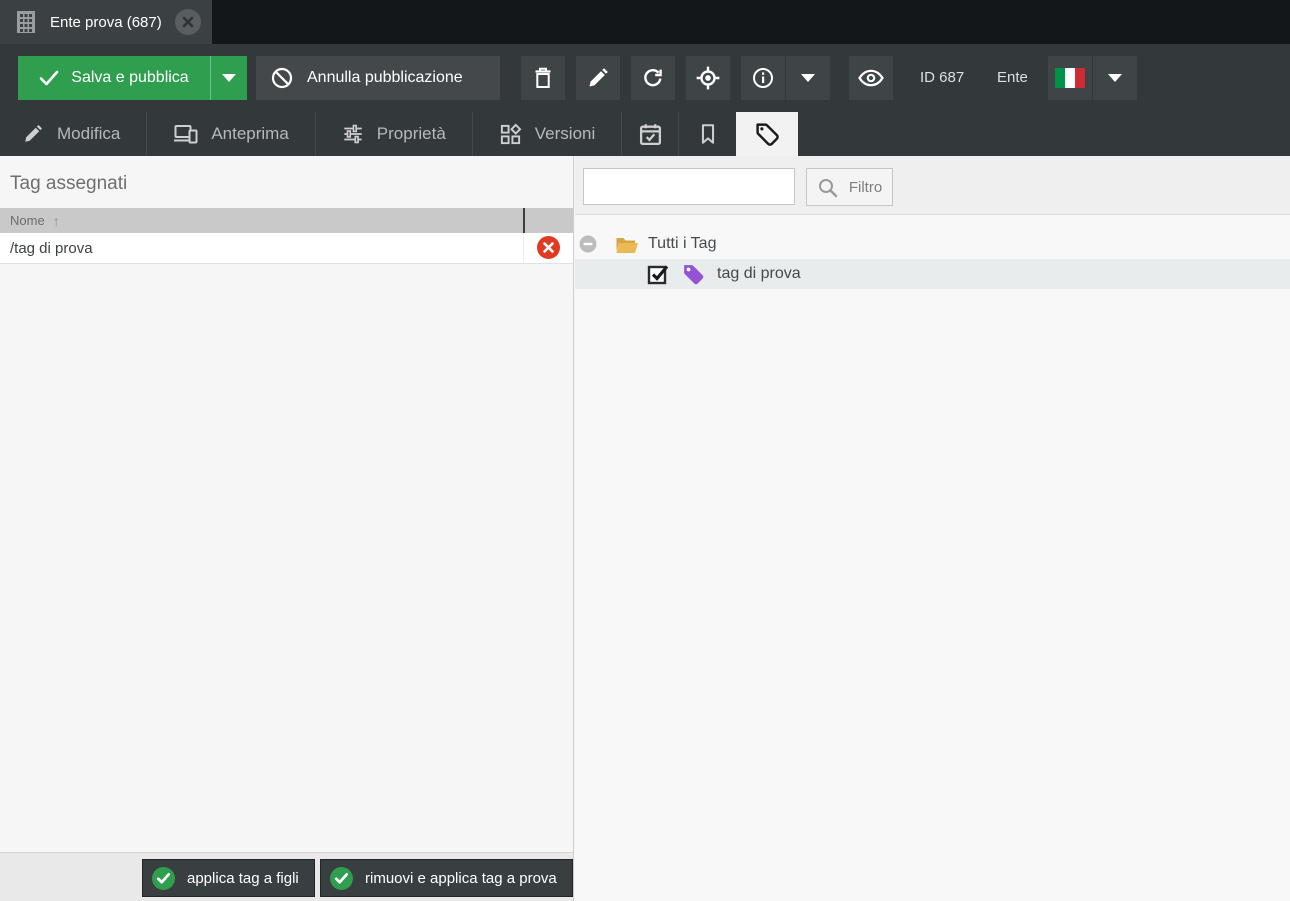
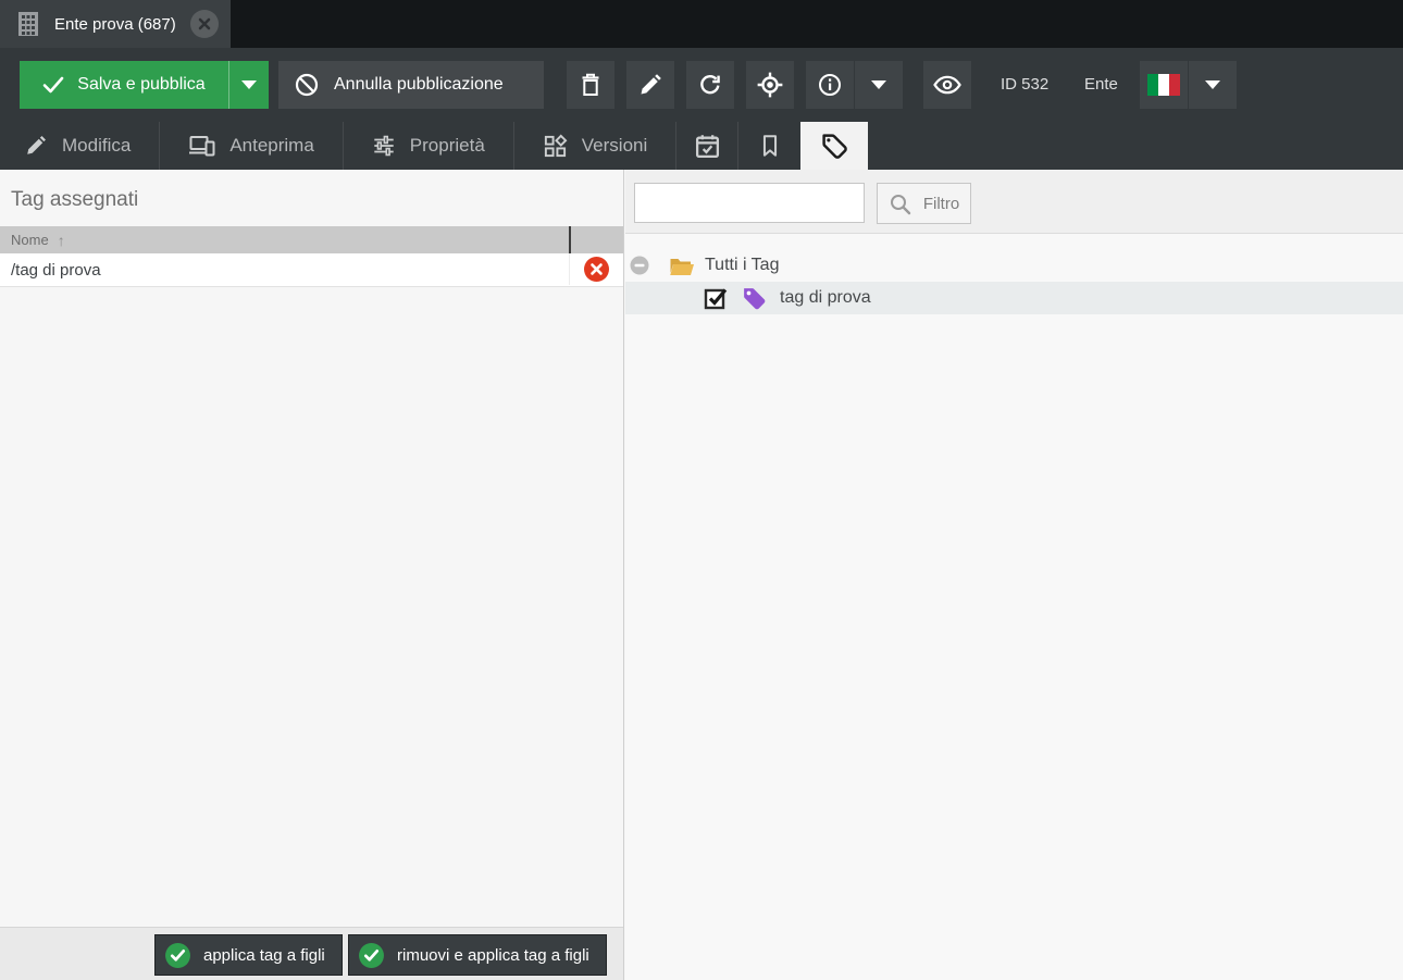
  Ente prova (687)
  Salva e pubblica
  Annulla pubblicazione
- ID 687
+ ID 532
  Ente
  Modifica
  Anteprima
  Proprietà
  Versioni
  Tag assegnati
  Nome
  ↑
  /tag di prova
  applica tag a figli
- rimuovi e applica tag a prova
+ rimuovi e applica tag a figli
  Filtro
  Tutti i Tag
  tag di prova
